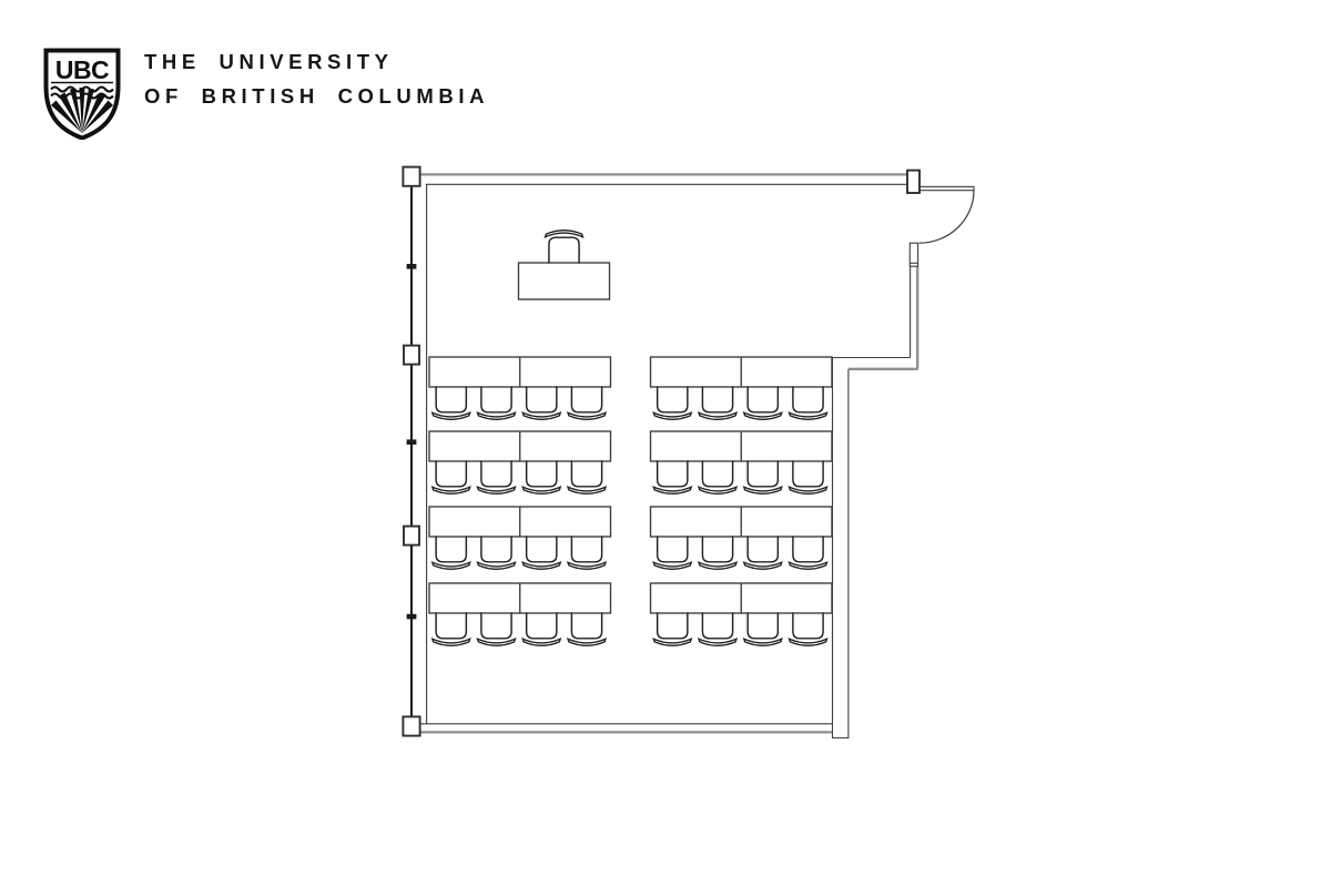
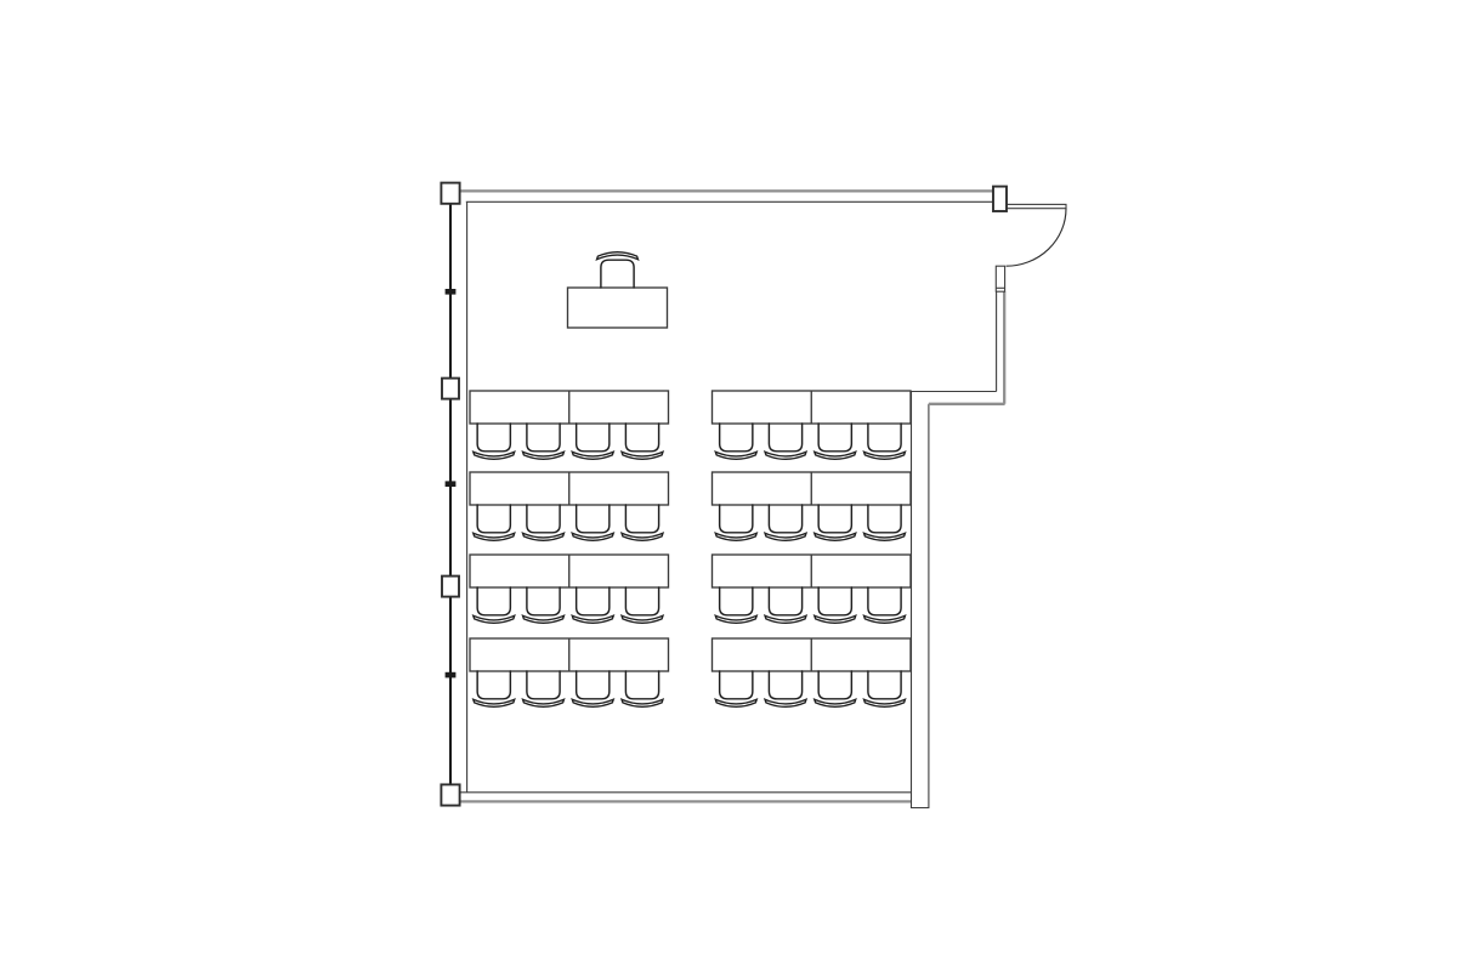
- UBC
- THE UNIVERSITY
- OF BRITISH COLUMBIA
